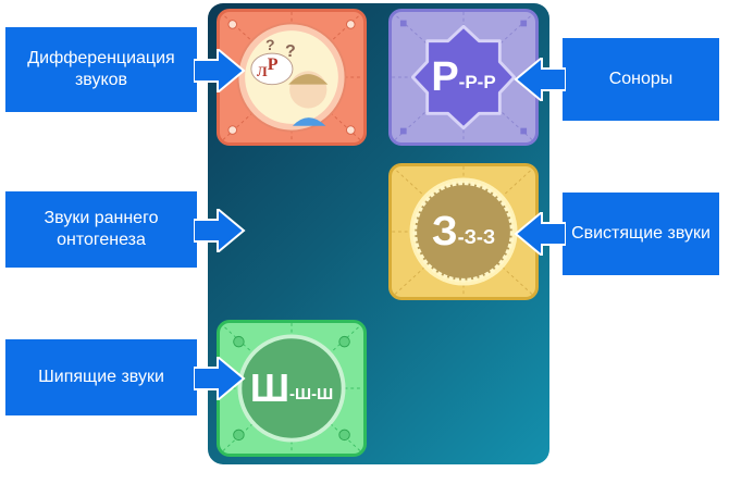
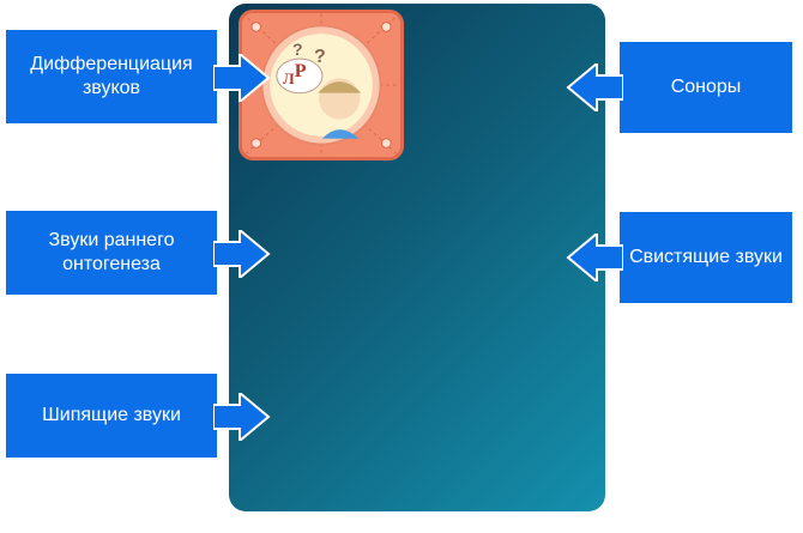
  ЛР
  ?
  ?
- Р
- -Р-Р
- З
- -З-З
- Ш
- -Ш-Ш
  Дифференциация звуков
  Звуки раннего онтогенеза
  Шипящие звуки
  Соноры
  Свистящие звуки
